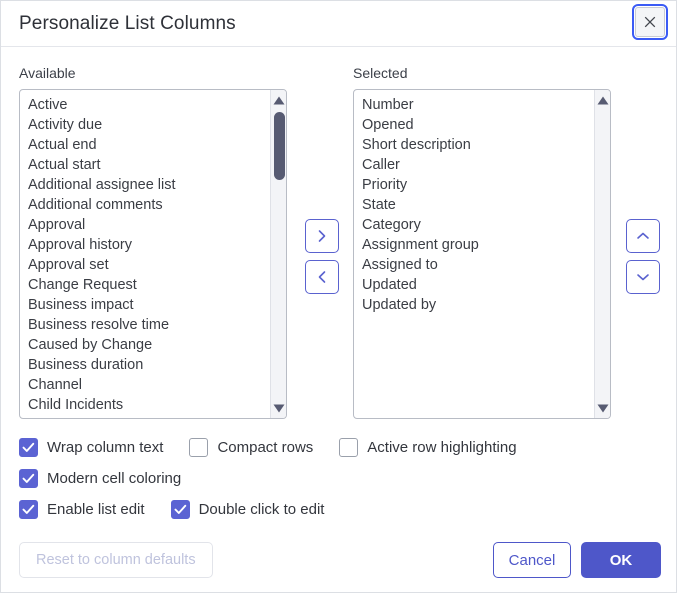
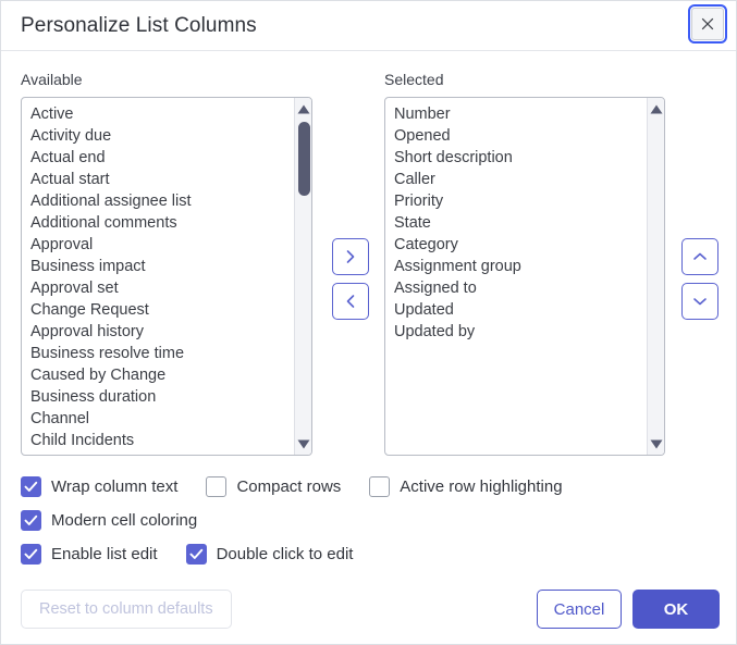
  Personalize List Columns
  Available
  Active
  Activity due
  Actual end
  Actual start
  Additional assignee list
  Additional comments
  Approval
- Approval history
+ Business impact
  Approval set
  Change Request
- Business impact
+ Approval history
  Business resolve time
  Caused by Change
  Business duration
  Channel
  Child Incidents
  Selected
  Number
  Opened
  Short description
  Caller
  Priority
  State
  Category
  Assignment group
  Assigned to
  Updated
  Updated by
  Wrap column text
  Compact rows
  Active row highlighting
  Modern cell coloring
  Enable list edit
  Double click to edit
  Reset to column defaults
  Cancel
  OK
